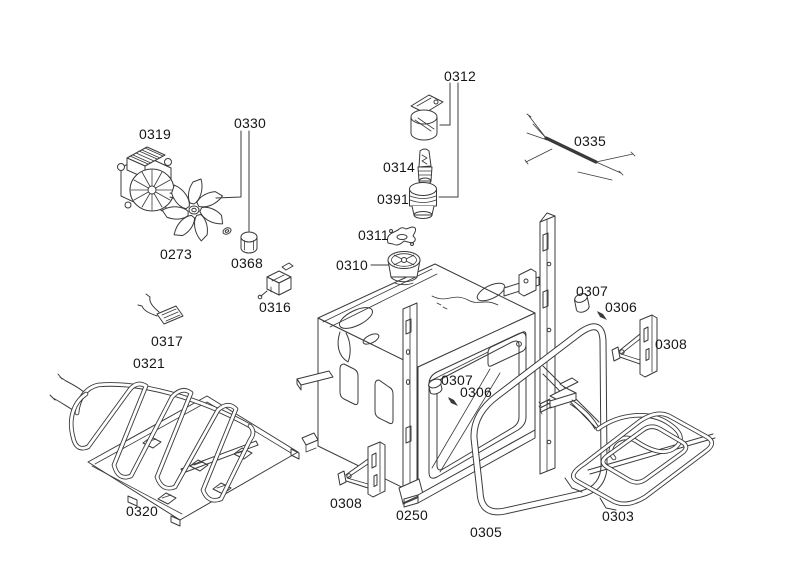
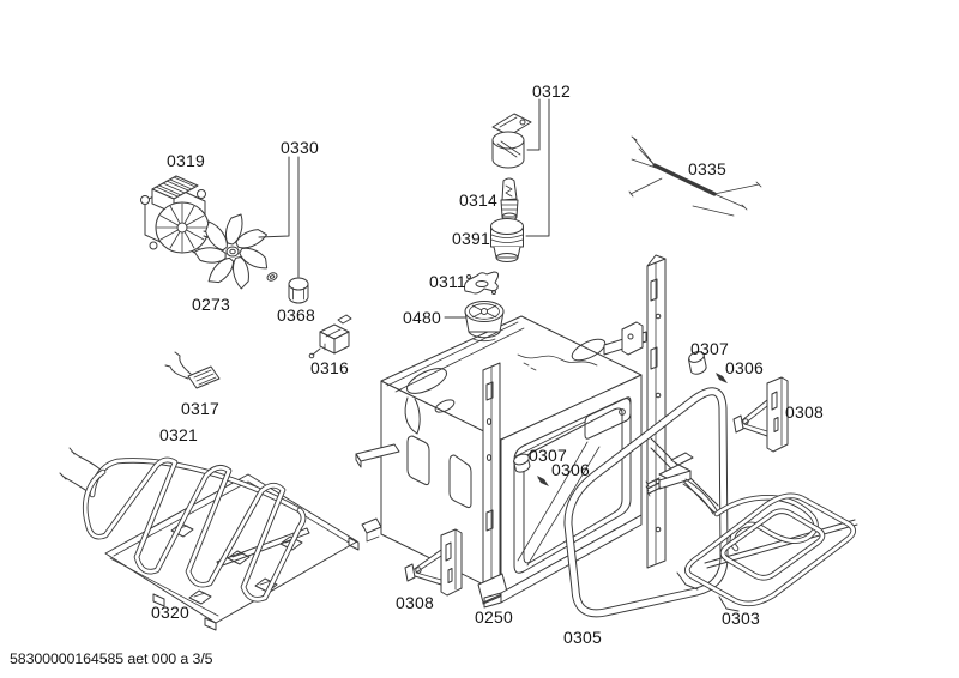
  0319
  0330
  0312
  0335
  0314
  0391
  0311
  0273
  0368
- 0310
+ 0480
  0316
  0307
  0306
  0317
  0308
  0321
  0307
  0306
  0320
  0308
  0250
  0305
  0303
+ 58300000164585 aet 000 a 3/5
